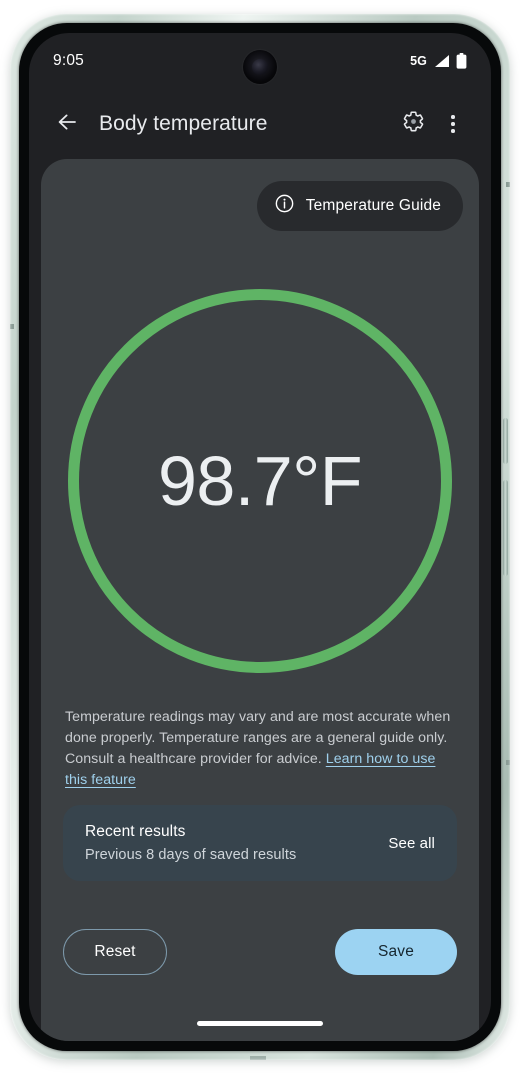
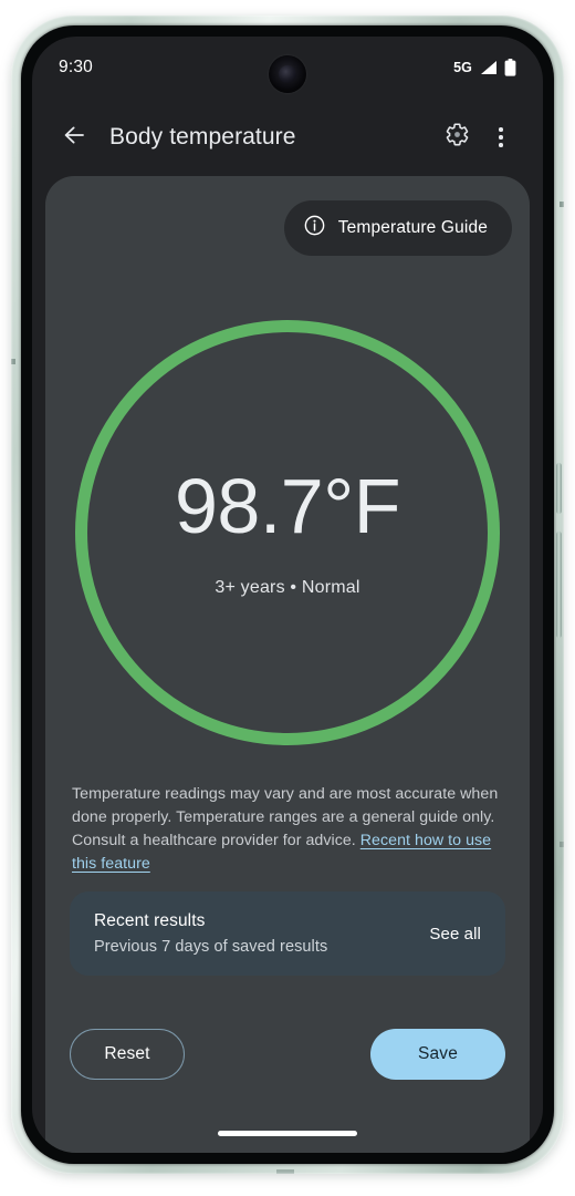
- 9:05
+ 9:30
  5G
  Body temperature
  Temperature Guide
  98.7°F
+ 3+ years • Normal
- Temperature readings may vary and are most accurate when done properly. Temperature ranges are a general guide only. Consult a healthcare provider for advice. Learn how to use this feature
+ Temperature readings may vary and are most accurate when done properly. Temperature ranges are a general guide only. Consult a healthcare provider for advice. Recent how to use this feature
  Recent results
- Previous 8 days of saved results
+ Previous 7 days of saved results
  See all
  Reset
  Save
